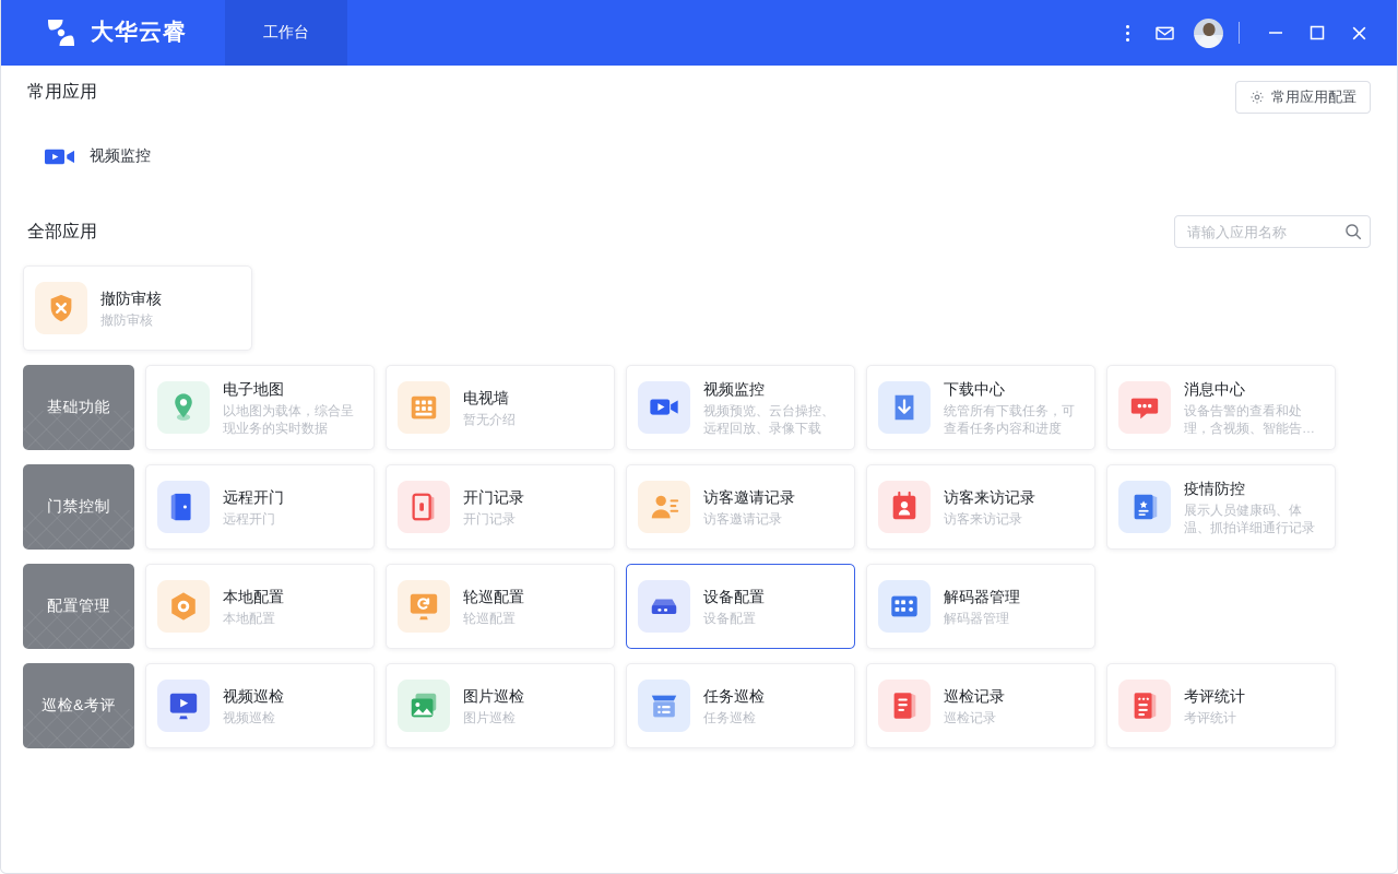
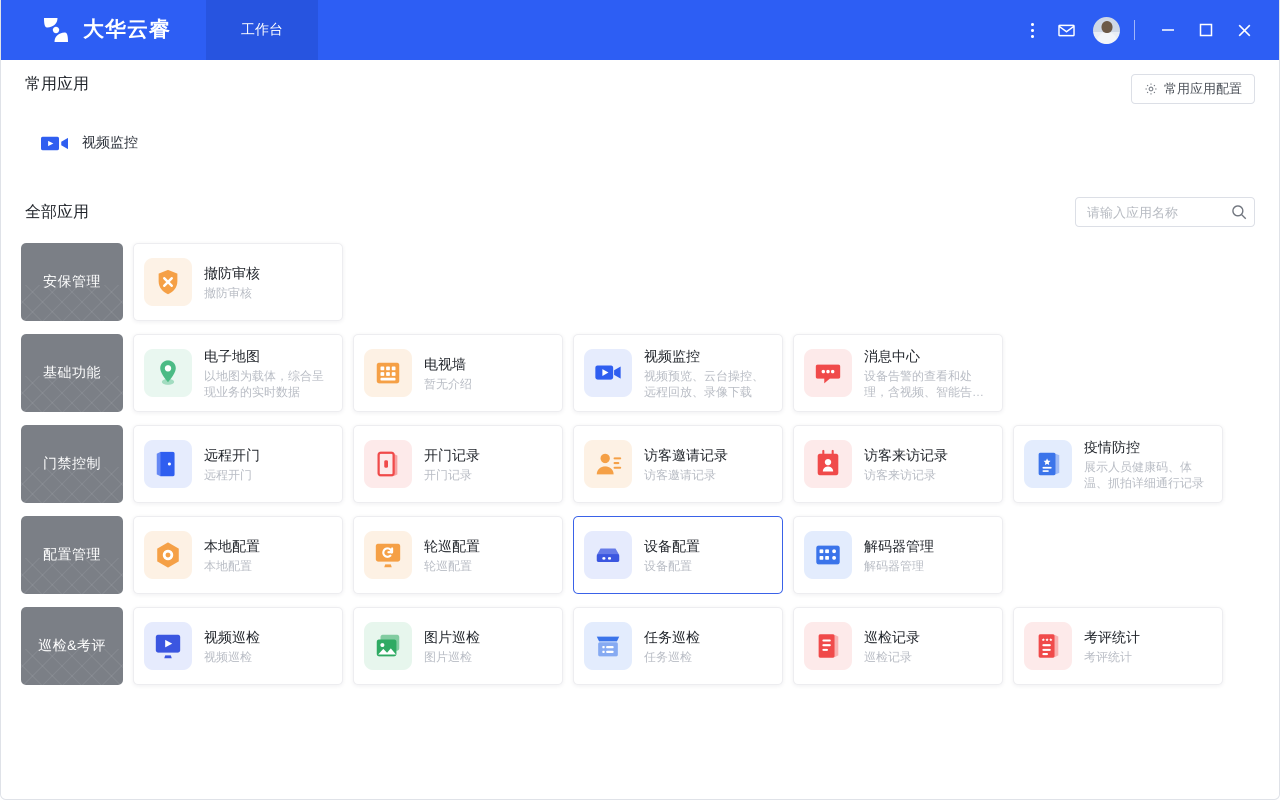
  大华云睿
  工作台
  常用应用
  常用应用配置
  视频监控
  全部应用
  请输入应用名称
+ 安保管理
  撤防审核
  撤防审核
  基础功能
  电子地图
  以地图为载体，综合呈现业务的实时数据
  电视墙
  暂无介绍
  视频监控
  视频预览、云台操控、远程回放、录像下载
- 下载中心
- 统管所有下载任务，可查看任务内容和进度
  消息中心
  设备告警的查看和处理，含视频、智能告…
  门禁控制
  远程开门
  远程开门
  开门记录
  开门记录
  访客邀请记录
  访客邀请记录
  访客来访记录
  访客来访记录
  疫情防控
  展示人员健康码、体温、抓拍详细通行记录
  配置管理
  本地配置
  本地配置
  轮巡配置
  轮巡配置
  设备配置
  设备配置
  解码器管理
  解码器管理
  巡检&考评
  视频巡检
  视频巡检
  图片巡检
  图片巡检
  任务巡检
  任务巡检
  巡检记录
  巡检记录
  考评统计
  考评统计
